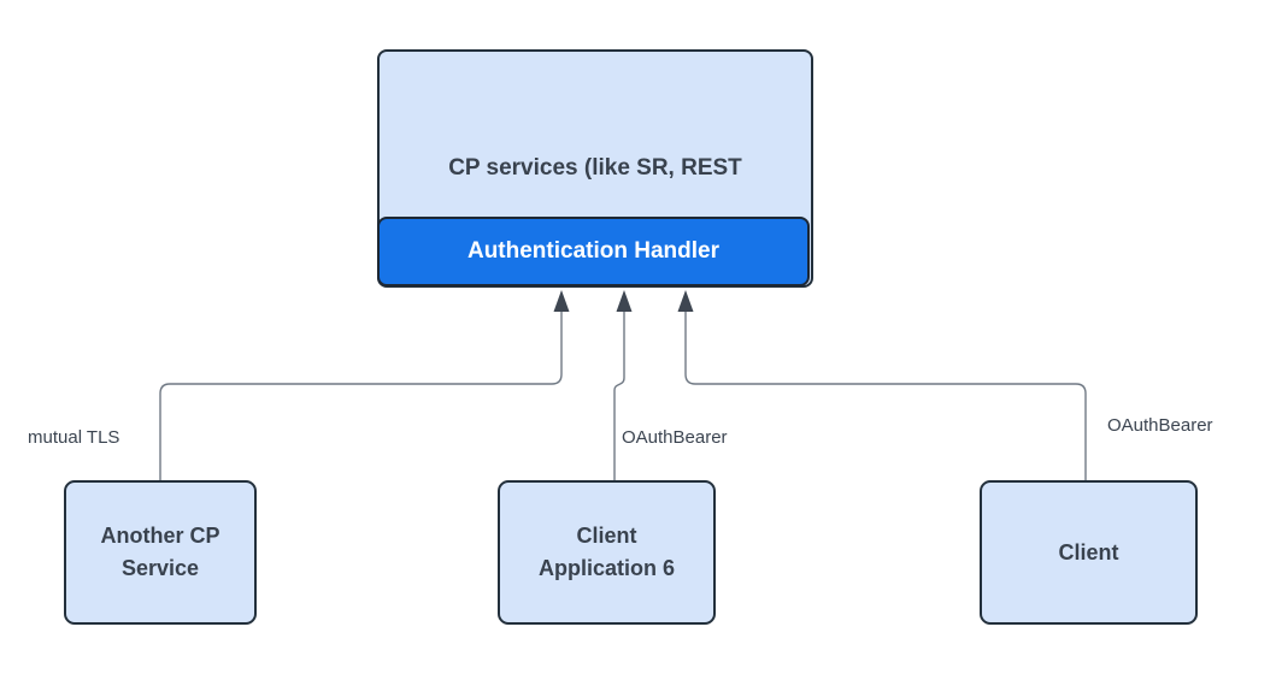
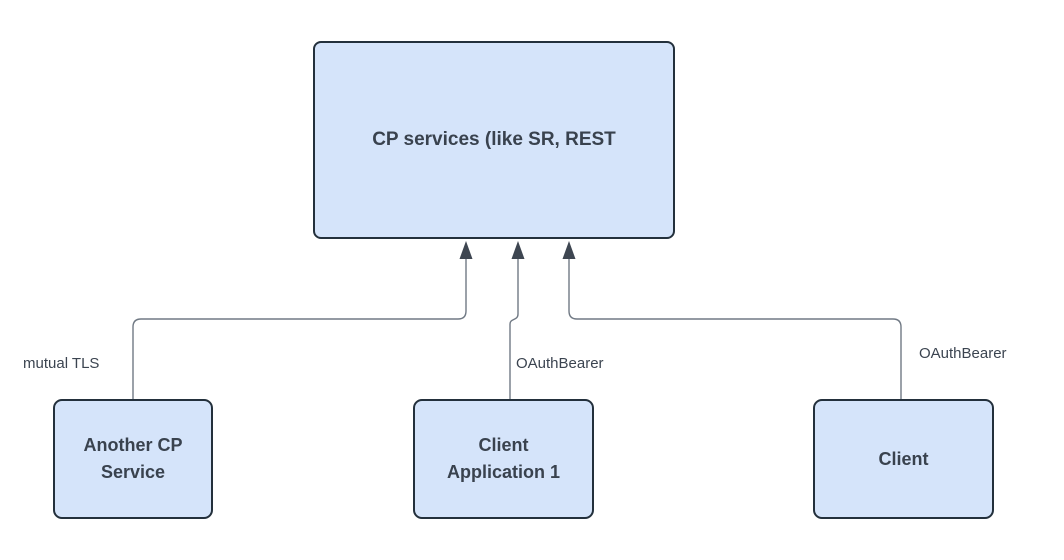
  CP services (like SR, REST
- Authentication Handler
  Another CP
  Service
  Client
- Application 6
+ Application 1
  Client
  mutual TLS
  OAuthBearer
  OAuthBearer
